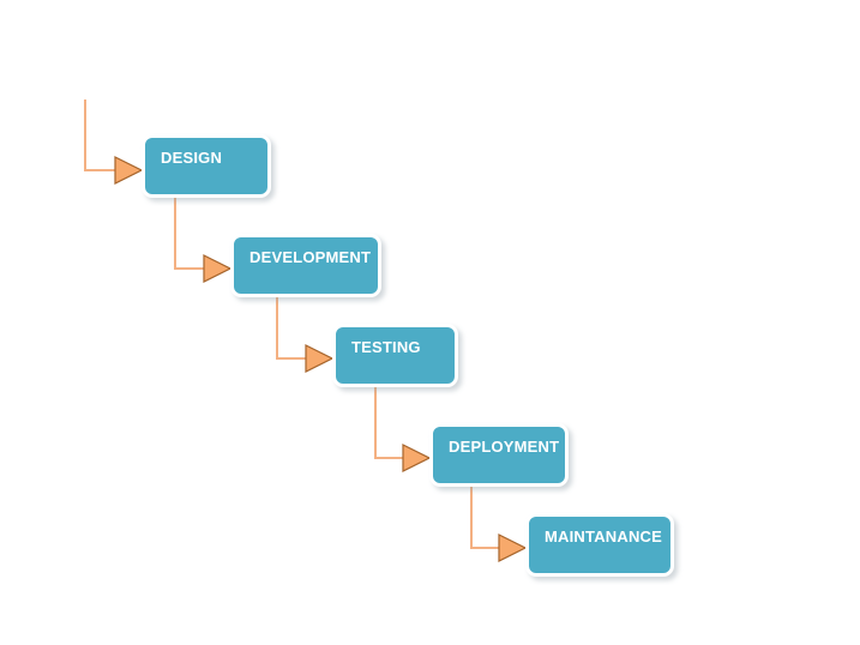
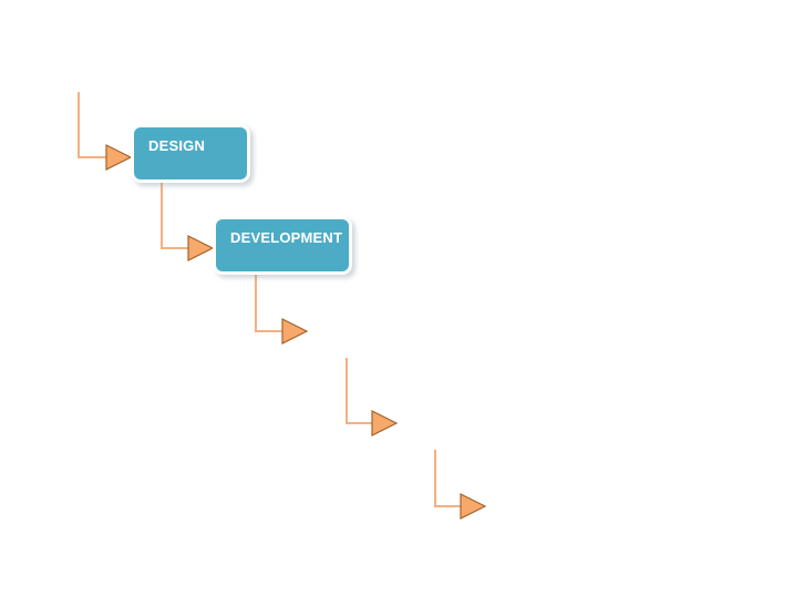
  DESIGN
  DEVELOPMENT
- TESTING
- DEPLOYMENT
- MAINTANANCE
